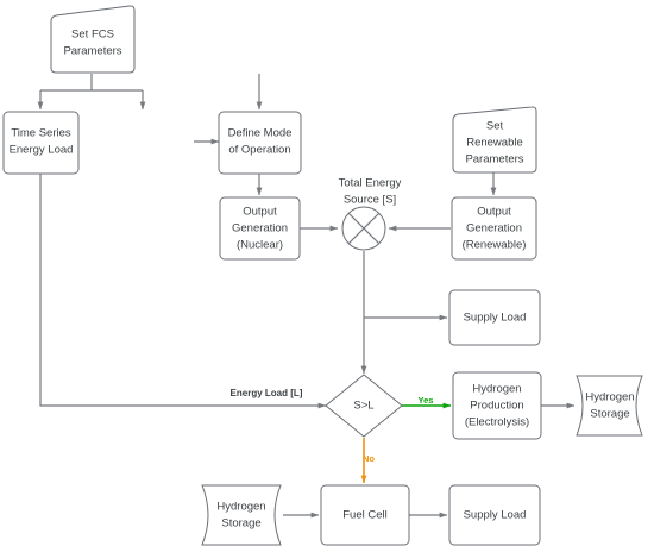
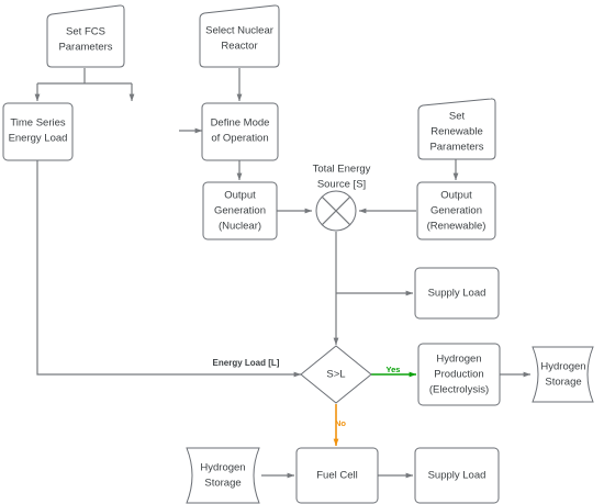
  Set FCS
  Parameters
+ Select Nuclear
+ Reactor
  Time Series
  Energy Load
  Define Mode
  of Operation
  Output
  Generation
  (Nuclear)
  Set
  Renewable
  Parameters
  Output
  Generation
  (Renewable)
  Total Energy
  Source [S]
  Supply Load
  S>L
  Hydrogen
  Production
  (Electrolysis)
  Hydrogen
  Storage
  Hydrogen
  Storage
  Fuel Cell
  Supply Load
  Yes
  No
  Energy Load [L]
